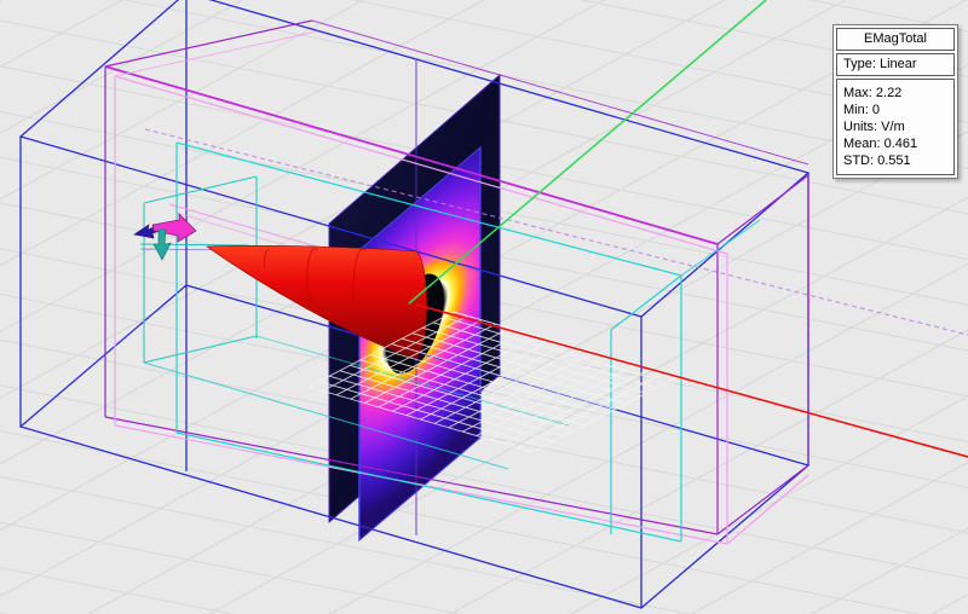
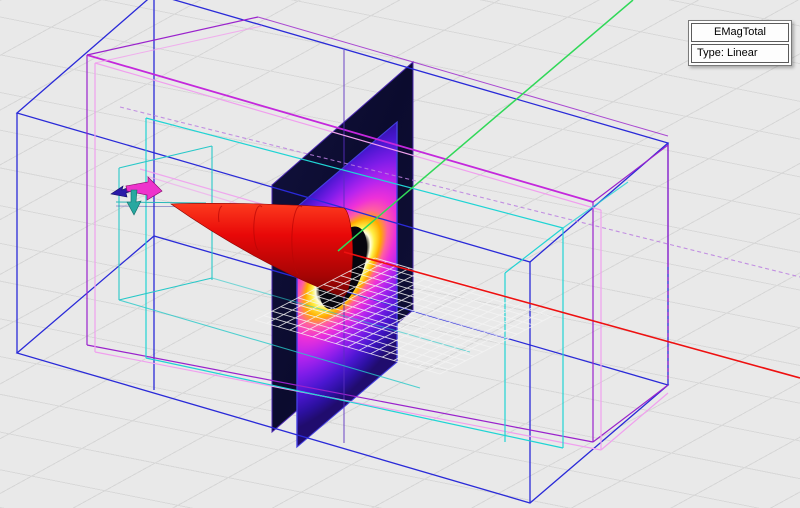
  EMagTotal
  Type: Linear
- Max: 2.22
- Min: 0
- Units: V/m
- Mean: 0.461
- STD: 0.551
